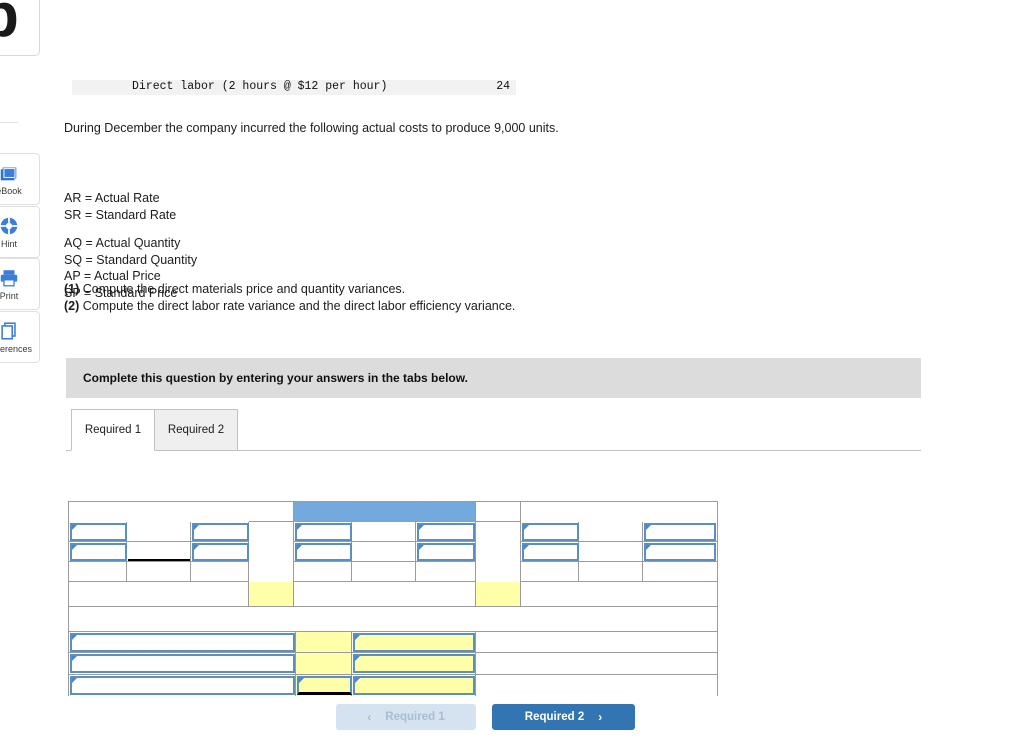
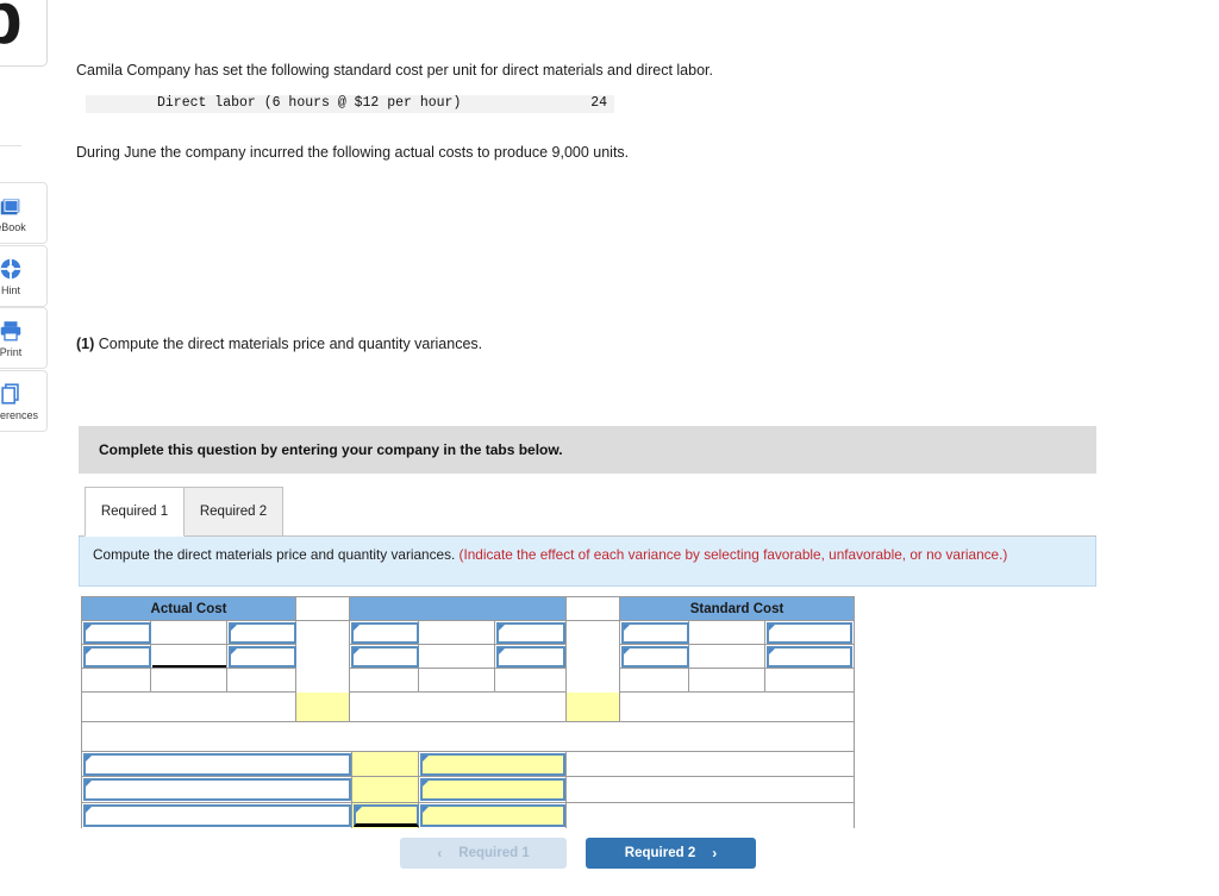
  Book
  Hint
  Print
  erences
+ Camila Company has set the following standard cost per unit for direct materials and direct labor.
- Direct labor (2 hours @ $12 per hour) 24
+ Direct labor (6 hours @ $12 per hour) 24
- During December the company incurred the following actual costs to produce 9,000 units.
+ During June the company incurred the following actual costs to produce 9,000 units.
- AR = Actual Rate
- SR = Standard Rate
- AQ = Actual Quantity
- SQ = Standard Quantity
- AP = Actual Price
- SP = Standard Price
  (1) Compute the direct materials price and quantity variances.
- (2) Compute the direct labor rate variance and the direct labor efficiency variance.
- Complete this question by entering your answers in the tabs below.
+ Complete this question by entering your company in the tabs below.
  Required 1
  Required 2
+ Compute the direct materials price and quantity variances. (Indicate the effect of each variance by selecting favorable, unfavorable, or no variance.)
+ Actual Cost
+ Standard Cost
  ‹
  Required 1
  Required 2
  ›
